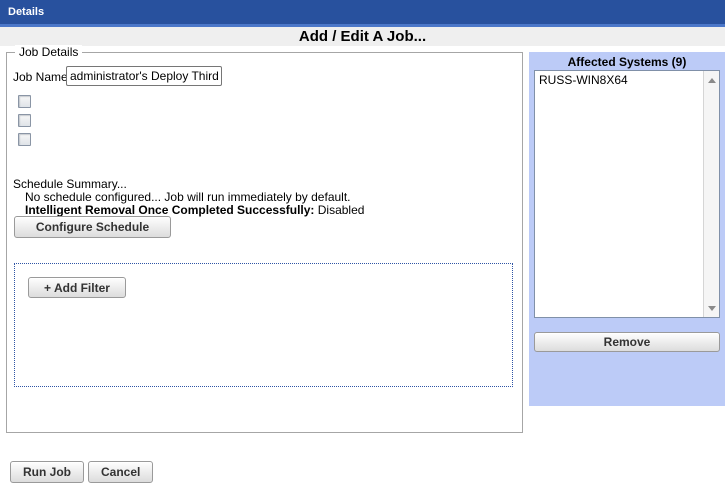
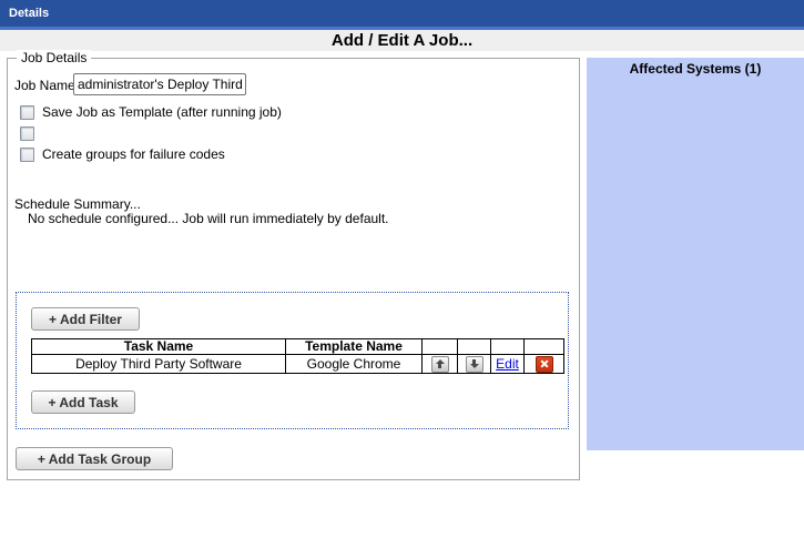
  Details
  Add / Edit A Job...
  Job Details
  Job Name
  administrator's Deploy Third
+ Save Job as Template (after running job)
+ Create groups for failure codes
  Schedule Summary...
  No schedule configured... Job will run immediately by default.
- Intelligent Removal Once Completed Successfully: Disabled
- Configure Schedule
  + Add Filter
+ Task Name	Template Name
+ Deploy Third Party Software	Google Chrome			Edit
+ + Add Task
+ + Add Task Group
- Affected Systems (9)
+ Affected Systems (1)
- RUSS-WIN8X64
- Remove
- Run Job
- Cancel
